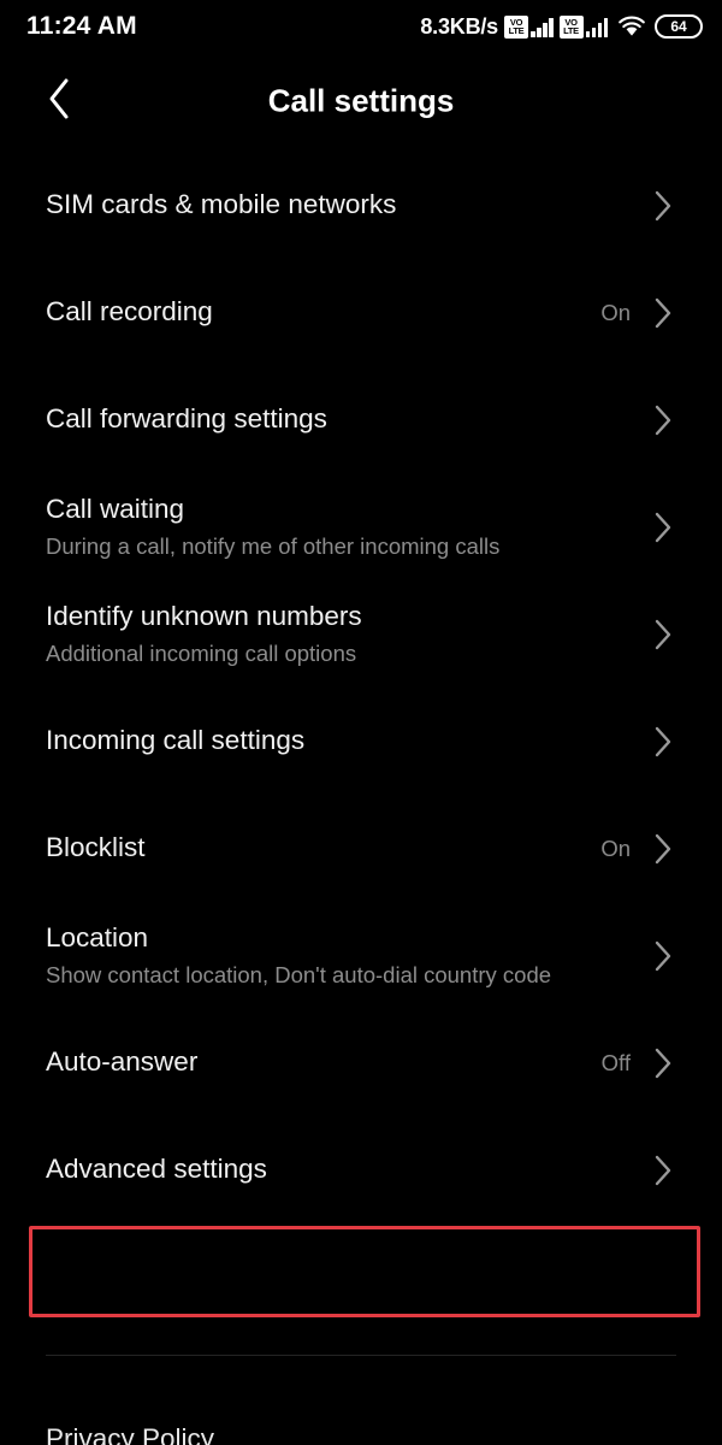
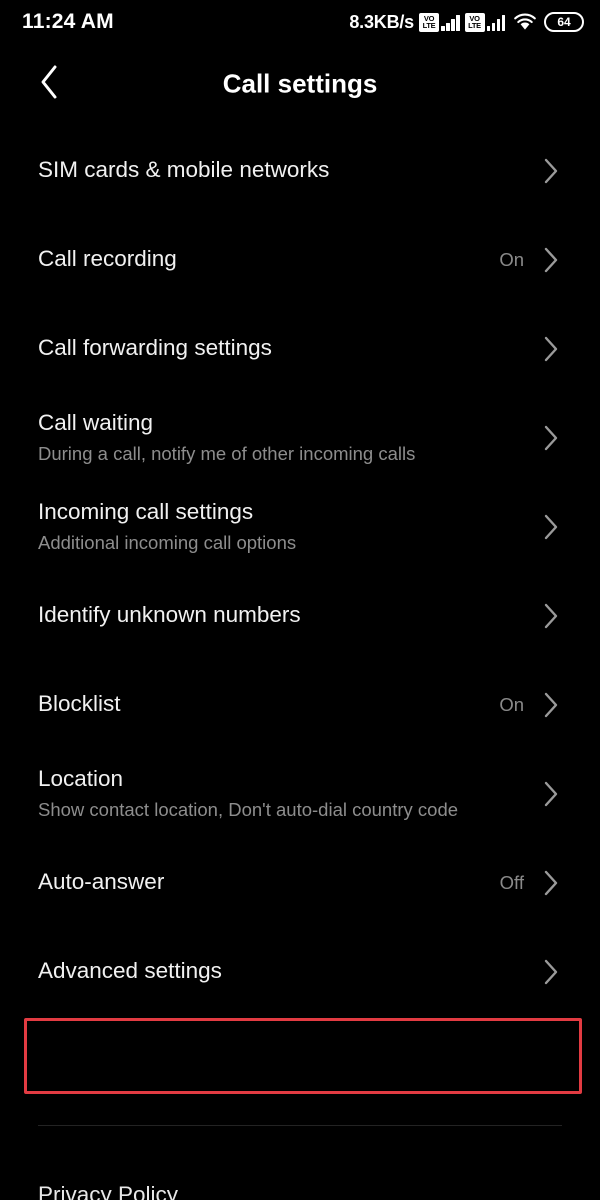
  11:24 AM
  8.3KB/s
  VO
  LTE
  VO
  LTE
  64
  Call settings
  SIM cards & mobile networks
  Call recording
  On
  Call forwarding settings
  Call waiting
  During a call, notify me of other incoming calls
- Identify unknown numbers
+ Incoming call settings
  Additional incoming call options
- Incoming call settings
+ Identify unknown numbers
  Blocklist
  On
  Location
  Show contact location, Don't auto-dial country code
  Auto-answer
  Off
  Advanced settings
  Privacy Policy
